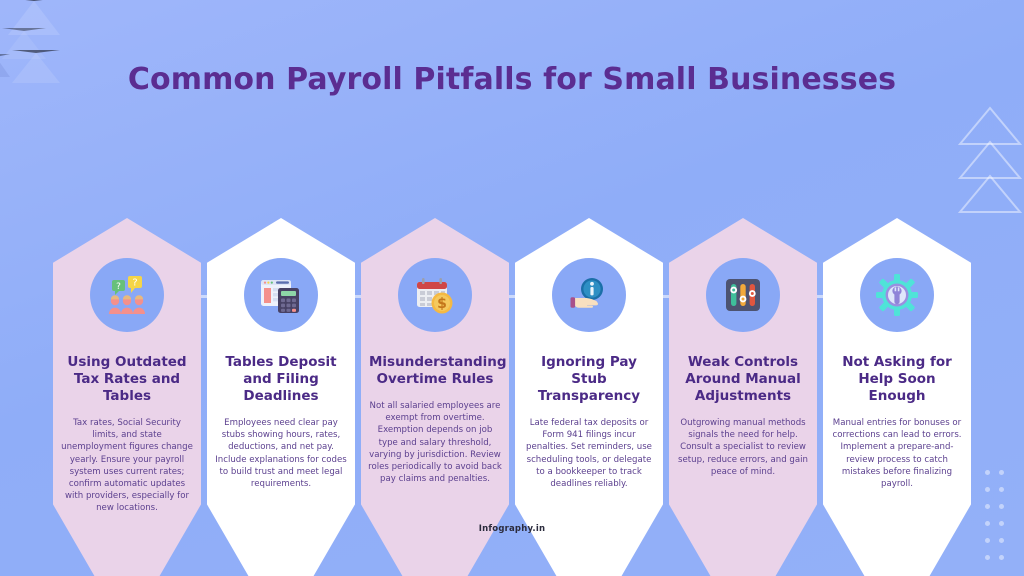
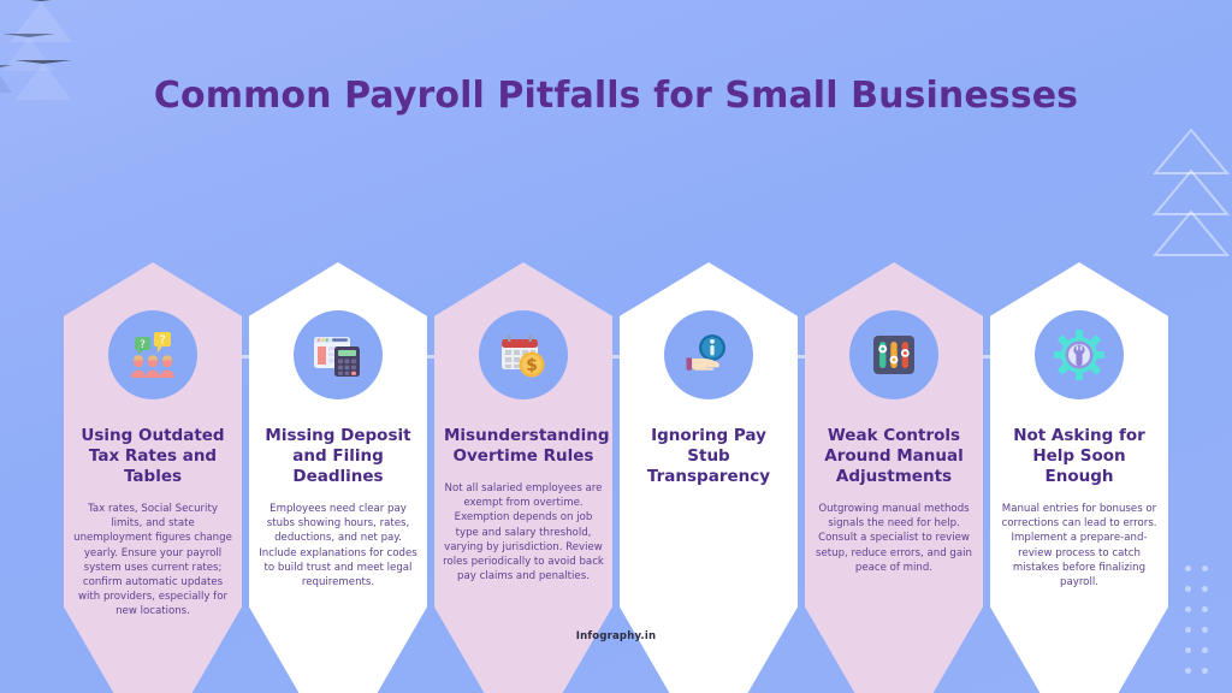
  Common Payroll Pitfalls for Small Businesses
  ?
  ?
  Using Outdated Tax Rates and Tables
  Tax rates, Social Security limits, and state unemployment figures change yearly. Ensure your payroll system uses current rates; confirm automatic updates with providers, especially for new locations.
- Tables Deposit and Filing Deadlines
+ Missing Deposit and Filing Deadlines
  Employees need clear pay stubs showing hours, rates, deductions, and net pay. Include explanations for codes to build trust and meet legal requirements.
  $
  Misunderstanding Overtime Rules
  Not all salaried employees are exempt from overtime. Exemption depends on job type and salary threshold, varying by jurisdiction. Review roles periodically to avoid back pay claims and penalties.
  Ignoring Pay Stub Transparency
- Late federal tax deposits or Form 941 filings incur penalties. Set reminders, use scheduling tools, or delegate to a bookkeeper to track deadlines reliably.
  Weak Controls Around Manual Adjustments
  Outgrowing manual methods signals the need for help. Consult a specialist to review setup, reduce errors, and gain peace of mind.
  Not Asking for Help Soon Enough
  Manual entries for bonuses or corrections can lead to errors. Implement a prepare-and-review process to catch mistakes before finalizing payroll.
  Infography.in
